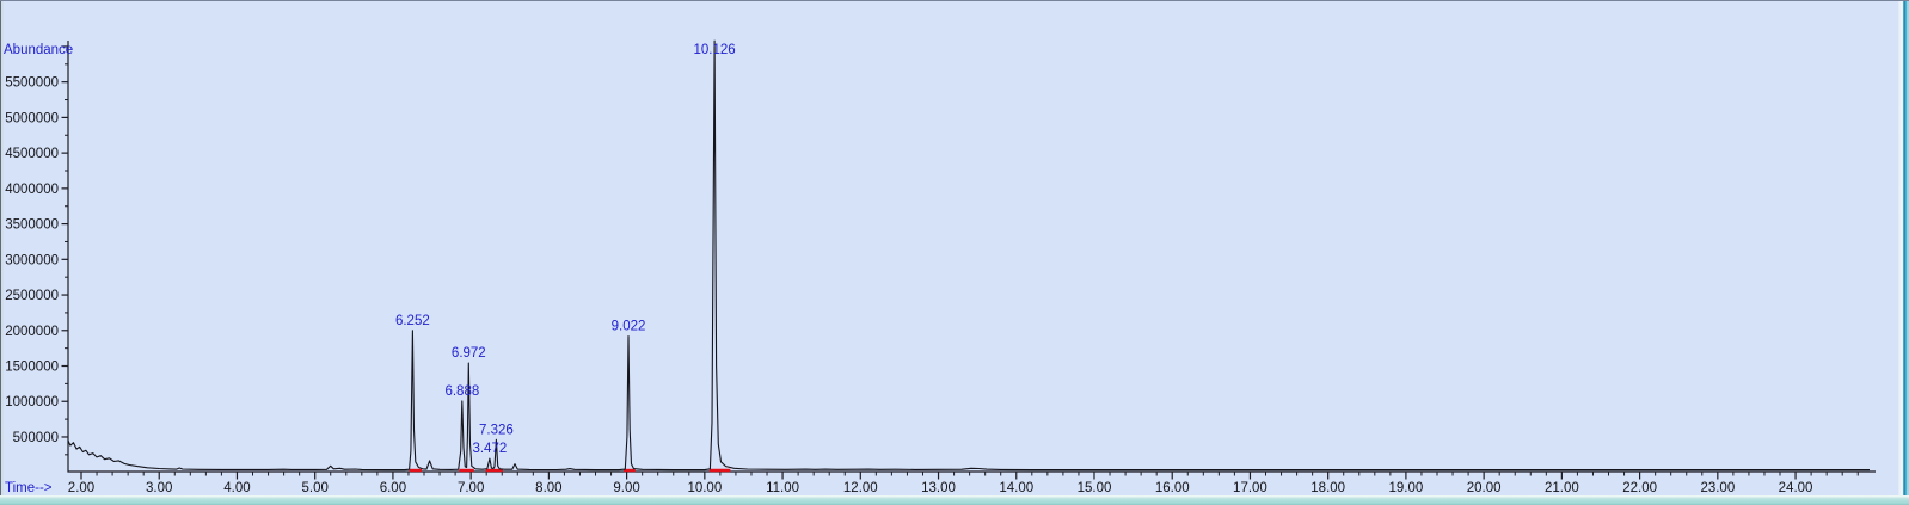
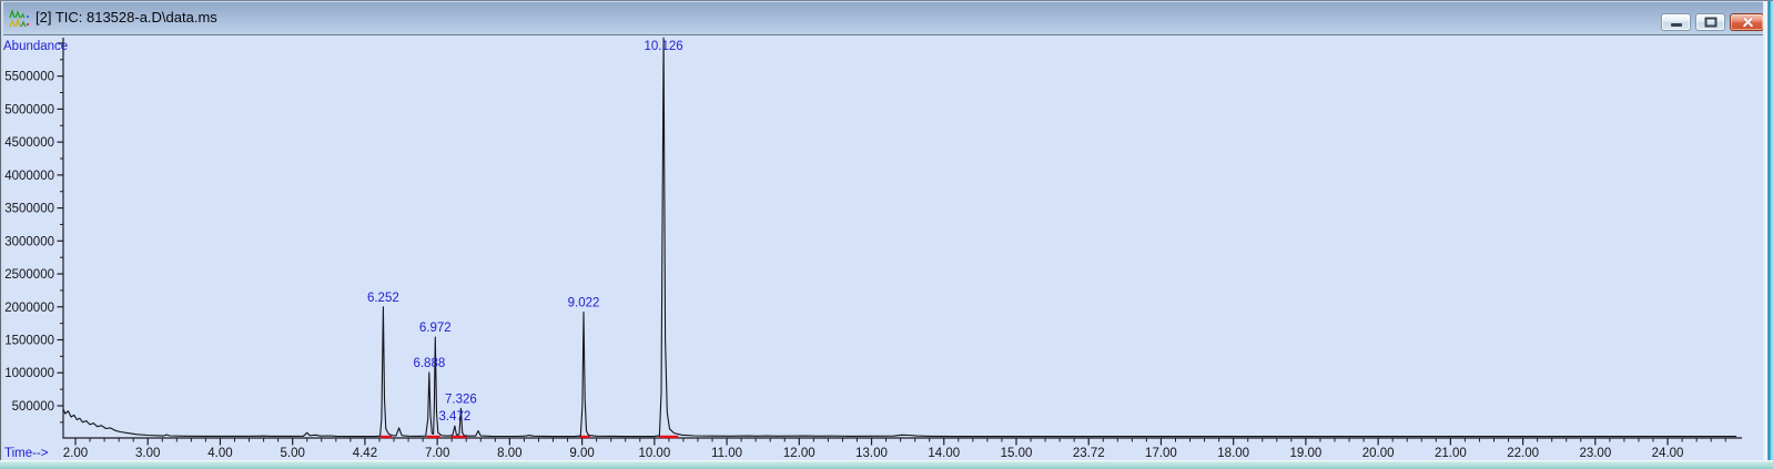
+ [2] TIC: 813528-a.D\data.ms
  2.00
  3.00
  4.00
  5.00
- 6.00
+ 4.42
  7.00
  8.00
  9.00
  10.00
  11.00
  12.00
  13.00
  14.00
  15.00
- 16.00
+ 23.72
  17.00
  18.00
  19.00
  20.00
  21.00
  22.00
  23.00
  24.00
  500000
  1000000
  1500000
  2000000
  2500000
  3000000
  3500000
  4000000
  4500000
  5000000
  5500000
  6.252
  6.888
  6.972
  3.472
  7.326
  9.022
  10.126
  Abundance
  Time-->
